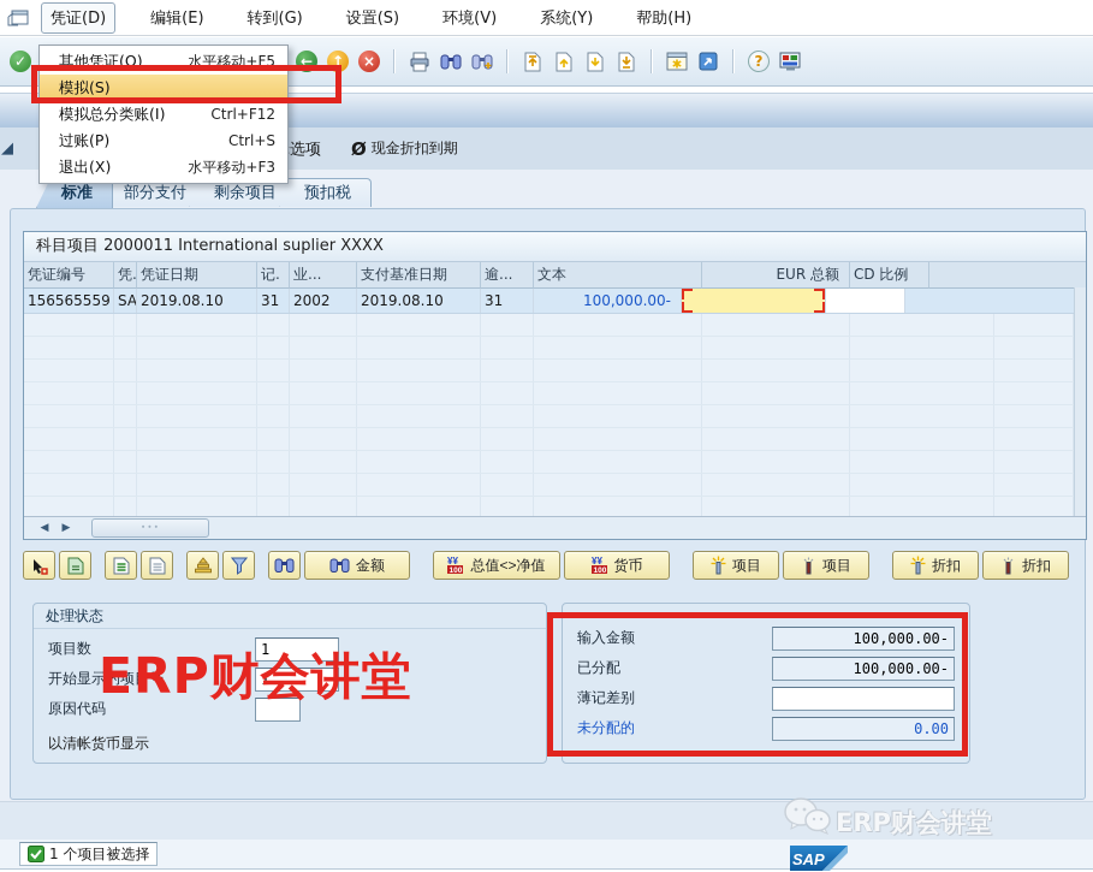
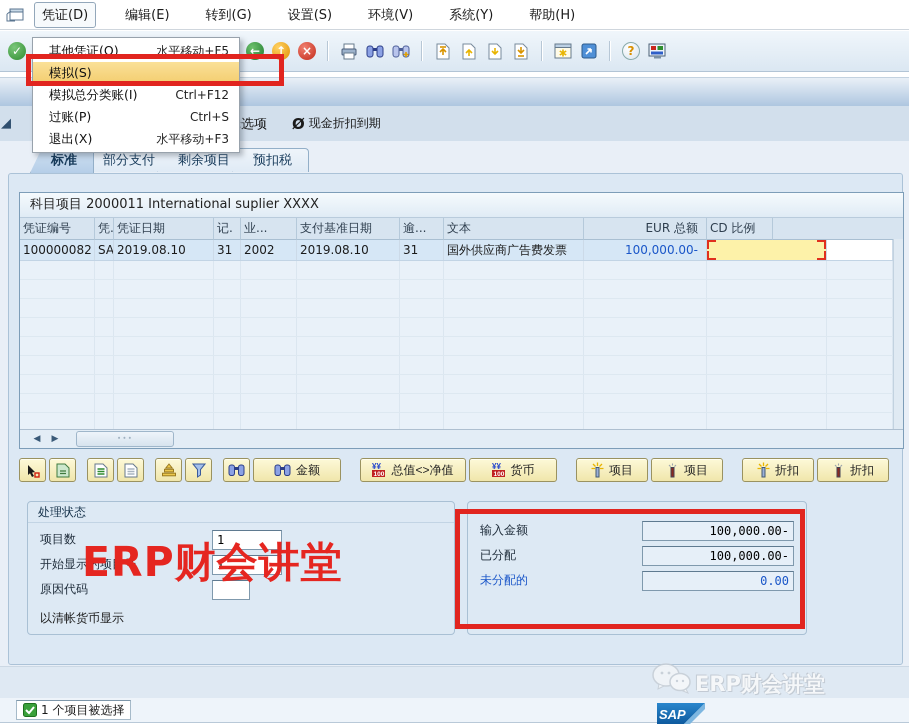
  凭证(D)
  编辑(E)
  转到(G)
  设置(S)
  环境(V)
  系统(Y)
  帮助(H)
  ✓
  ←
  ↑
  ×
  ?
  ◢
  Ø
  现金折扣到期
  标准
  部分支付
  剩余项目
  预扣税
  科目项目 2000011 International suplier XXXX
  凭证编号
  凭.
  凭证日期
  记.
  业...
  支付基准日期
  逾...
  文本
  EUR 总额
  CD 比例
- 156565559
+ 100000082
  SA
  2019.08.10
  31
  2002
  2019.08.10
  31
+ 国外供应商广告费发票
  100,000.00-
  ◀
  ▶
  ∙∙∙
  金额
  ¥¥
  总值<>净值
  ¥¥
  货币
  项目
  项目
  折扣
  折扣
  处理状态
  项目数
  1
  开始显示的项目号
  1
  原因代码
  以清帐货币显示
  输入金额
  100,000.00-
  已分配
  100,000.00-
- 薄记差别
  未分配的
  0.00
  ERP财会讲堂
  1 个项目被选择
  SAP
  其他凭证(O)
  水平移动+F5
  模拟(S)
  模拟总分类账(I)
  Ctrl+F12
  过账(P)
  Ctrl+S
  退出(X)
  水平移动+F3
  ERP财会讲堂
